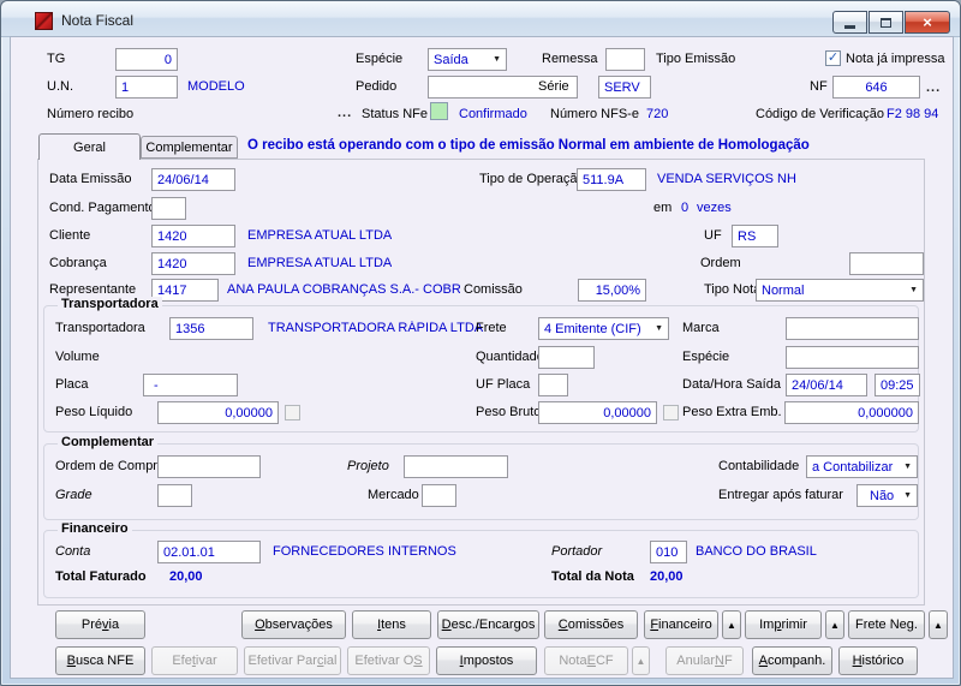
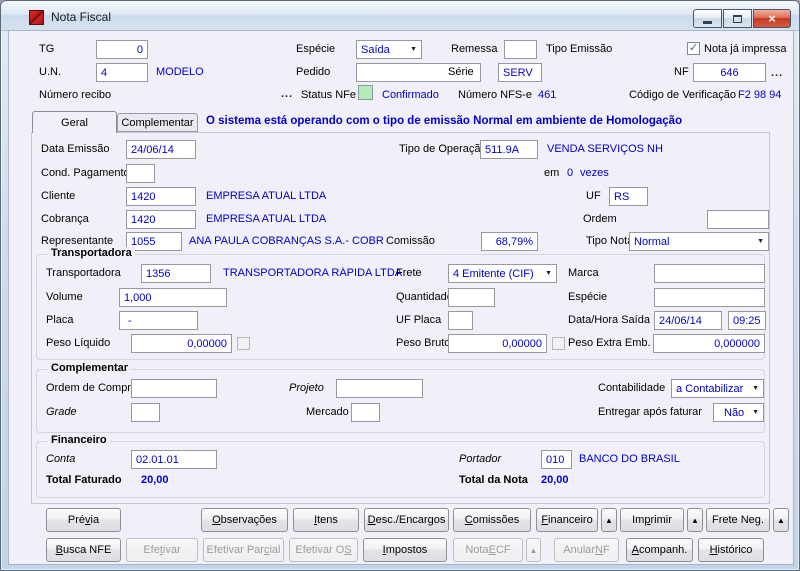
  Nota Fiscal
  ×
  TG
  0
  Espécie
  Saída
  Remessa
  Tipo Emissão
  ✓
  Nota já impressa
  U.N.
- 1
+ 4
  MODELO
  Pedido
  Série
  SERV
  NF
  646
  ...
  Número recibo
  ...
  Status NFe
  Confirmado
  Número NFS-e
- 720
+ 461
  Código de Verificação
  F2 98 94
  Complementar
  Geral
- O recibo está operando com o tipo de emissão Normal em ambiente de Homologação
+ O sistema está operando com o tipo de emissão Normal em ambiente de Homologação
  Data Emissão
  24/06/14
  Tipo de Operaçã
  511.9A
  VENDA SERVIÇOS NH
  Cond. Pagament
  em
  0
  vezes
  Cliente
  1420
  EMPRESA ATUAL LTDA
  UF
  RS
  Cobrança
  1420
  EMPRESA ATUAL LTDA
  Ordem
  Representante
- 1417
+ 1055
  ANA PAULA COBRANÇAS S.A.- COBR
  Comissão
- 15,00%
+ 68,79%
  Tipo Not
  Normal
  Transportadora
  Transportadora
  1356
  TRANSPORTADORA RÁPIDA LTDA
  Frete
  4 Emitente (CIF)
  Marca
  Volume
+ 1,000
  Quantidad
  Espécie
  Placa
  -
  UF Placa
  Data/Hora Saída
  24/06/14
  09:25
  Peso Líquido
  0,00000
  Peso Brut
  0,00000
  Peso Extra Emb.
  0,000000
  Complementar
  Ordem de Compr
  Projeto
  Contabilidade
  a Contabilizar
  Grade
  Mercado
  Entregar após faturar
  Não
  Financeiro
  Conta
  02.01.01
- FORNECEDORES INTERNOS
  Portador
  010
  BANCO DO BRASIL
  Total Faturado
  20,00
  Total da Nota
  20,00
  Pré
  v
  ia
  O
  bservações
  I
  tens
  D
  esc./Encargos
  C
  omissões
  F
  inanceiro
  ▲
  Im
  p
  rimir
  ▲
  Frete Ne
  g
  .
  ▲
  B
  usca NFE
  Efe
  t
  ivar
  Efetivar Par
  c
  ial
  Efetivar O
  S
  I
  mpostos
  Nota
  E
  CF
  ▲
  Anular
  N
  F
  A
  companh.
  H
  istórico
